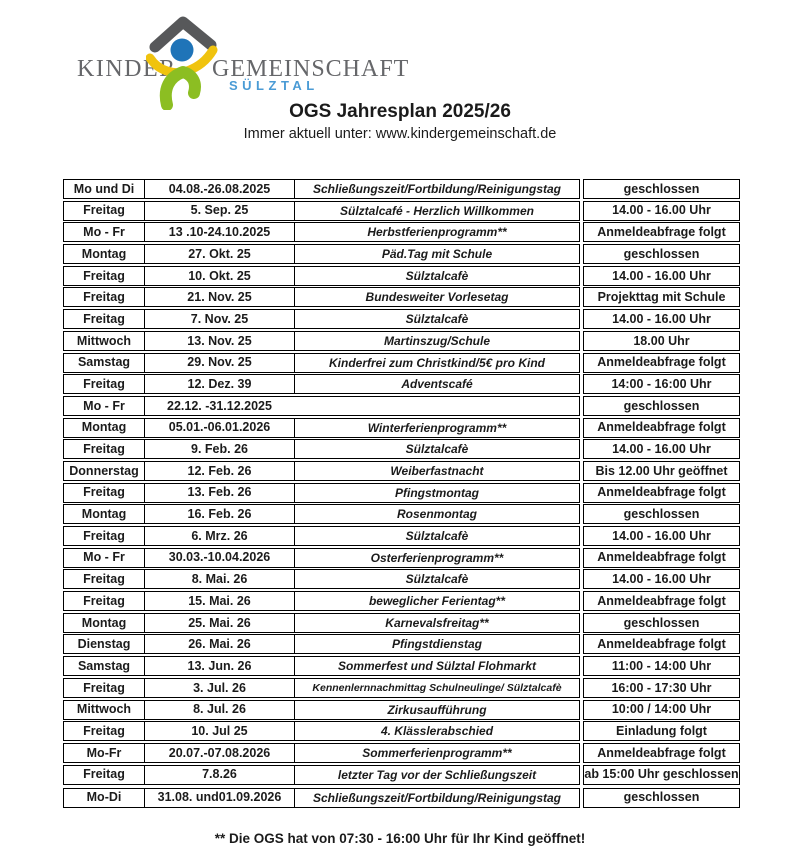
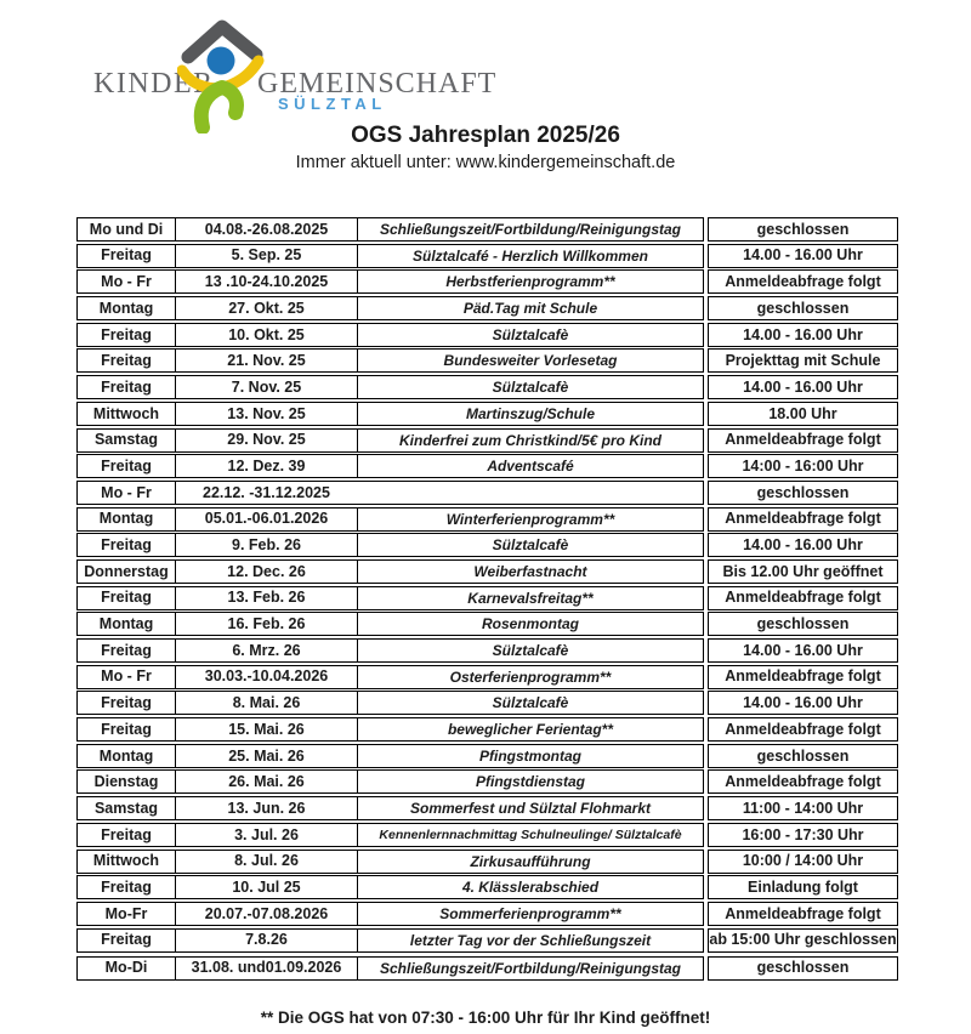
  KINDE
  GEMEINSCHAFT
  SÜLZTAL
  OGS Jahresplan 2025/26
  Immer aktuell unter: www.kindergemeinschaft.de
  Mo und Di
  04.08.-26.08.2025
  Schließungszeit/Fortbildung/Reinigungstag
  geschlossen
  Freitag
  5. Sep. 25
  Sülztalcafé - Herzlich Willkommen
  14.00 - 16.00 Uhr
  Mo - Fr
  13 .10-24.10.2025
  Herbstferienprogramm**
  Anmeldeabfrage folgt
  Montag
  27. Okt. 25
  Päd.Tag mit Schule
  geschlossen
  Freitag
  10. Okt. 25
  Sülztalcafè
  14.00 - 16.00 Uhr
  Freitag
  21. Nov. 25
  Bundesweiter Vorlesetag
  Projekttag mit Schule
  Freitag
  7. Nov. 25
  Sülztalcafè
  14.00 - 16.00 Uhr
  Mittwoch
  13. Nov. 25
  Martinszug/Schule
  18.00 Uhr
  Samstag
  29. Nov. 25
  Kinderfrei zum Christkind/5€ pro Kind
  Anmeldeabfrage folgt
  Freitag
  12. Dez. 39
  Adventscafé
  14:00 - 16:00 Uhr
  Mo - Fr
  22.12. -31.12.2025
  geschlossen
  Montag
  05.01.-06.01.2026
  Winterferienprogramm**
  Anmeldeabfrage folgt
  Freitag
  9. Feb. 26
  Sülztalcafè
  14.00 - 16.00 Uhr
  Donnerstag
- 12. Feb. 26
+ 12. Dec. 26
  Weiberfastnacht
  Bis 12.00 Uhr geöffnet
  Freitag
  13. Feb. 26
- Pfingstmontag
+ Karnevalsfreitag**
  Anmeldeabfrage folgt
  Montag
  16. Feb. 26
  Rosenmontag
  geschlossen
  Freitag
  6. Mrz. 26
  Sülztalcafè
  14.00 - 16.00 Uhr
  Mo - Fr
  30.03.-10.04.2026
  Osterferienprogramm**
  Anmeldeabfrage folgt
  Freitag
  8. Mai. 26
  Sülztalcafè
  14.00 - 16.00 Uhr
  Freitag
  15. Mai. 26
  beweglicher Ferientag**
  Anmeldeabfrage folgt
  Montag
  25. Mai. 26
- Karnevalsfreitag**
+ Pfingstmontag
  geschlossen
  Dienstag
  26. Mai. 26
  Pfingstdienstag
  Anmeldeabfrage folgt
  Samstag
  13. Jun. 26
  Sommerfest und Sülztal Flohmarkt
  11:00 - 14:00 Uhr
  Freitag
  3. Jul. 26
  Kennenlernnachmittag Schulneulinge/ Sülztalcafè
  16:00 - 17:30 Uhr
  Mittwoch
  8. Jul. 26
  Zirkusaufführung
  10:00 / 14:00 Uhr
  Freitag
  10. Jul 25
  4. Klässlerabschied
  Einladung folgt
  Mo-Fr
  20.07.-07.08.2026
  Sommerferienprogramm**
  Anmeldeabfrage folgt
  Freitag
  7.8.26
  letzter Tag vor der Schließungszeit
  ab 15:00 Uhr geschlossen
  Mo-Di
  31.08. und01.09.2026
  Schließungszeit/Fortbildung/Reinigungstag
  geschlossen
  ** Die OGS hat von 07:30 - 16:00 Uhr für Ihr Kind geöffnet!
